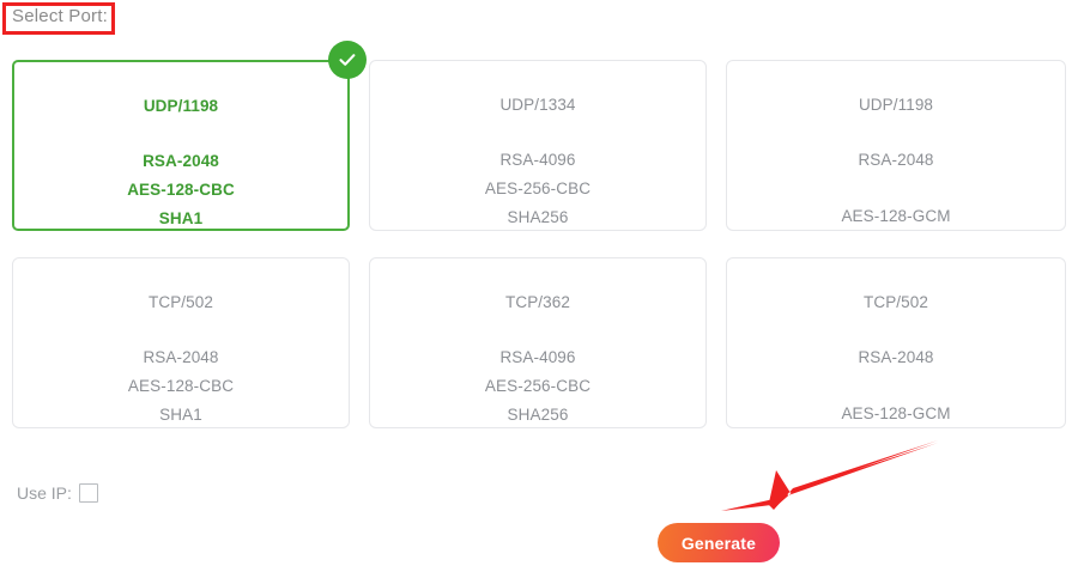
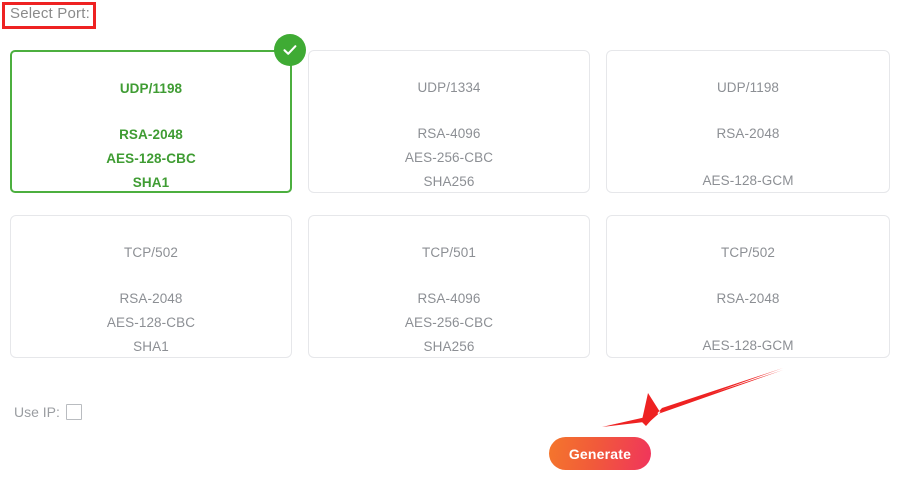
  Select Port:
  UDP/1198
  RSA-2048
  AES-128-CBC
  SHA1
  UDP/1334
  RSA-4096
  AES-256-CBC
  SHA256
  UDP/1198
  RSA-2048
  AES-128-GCM
  TCP/502
  RSA-2048
  AES-128-CBC
  SHA1
- TCP/362
+ TCP/501
  RSA-4096
  AES-256-CBC
  SHA256
  TCP/502
  RSA-2048
  AES-128-GCM
  Use IP:
  Generate
